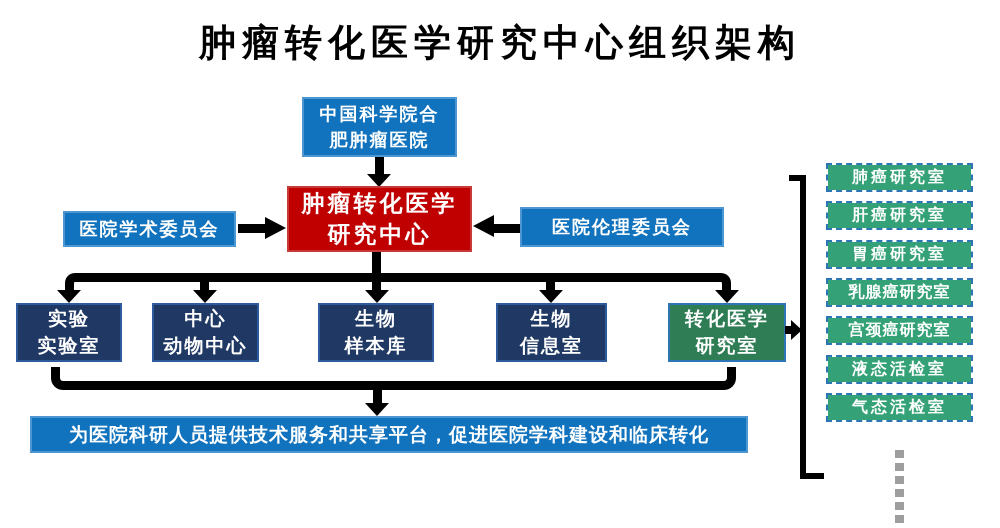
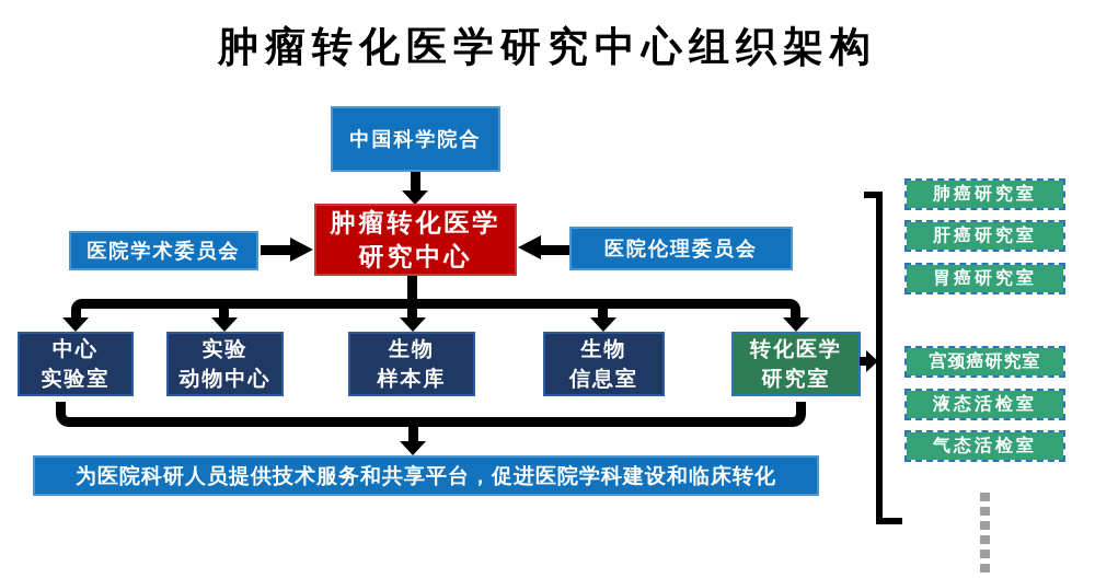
  肿瘤转化医学研究中心组织架构
  中国科学院合
- 肥肿瘤医院
  肿瘤转化医学
  研究中心
  医院学术委员会
  医院伦理委员会
- 实验
+ 中心
  实验室
- 中心
+ 实验
  动物中心
  生物
  样本库
  生物
  信息室
  转化医学
  研究室
  肺癌研究室
  肝癌研究室
  胃癌研究室
- 乳腺癌研究室
  宫颈癌研究室
  液态活检室
  气态活检室
  为医院科研人员提供技术服务和共享平台，促进医院学科建设和临床转化
